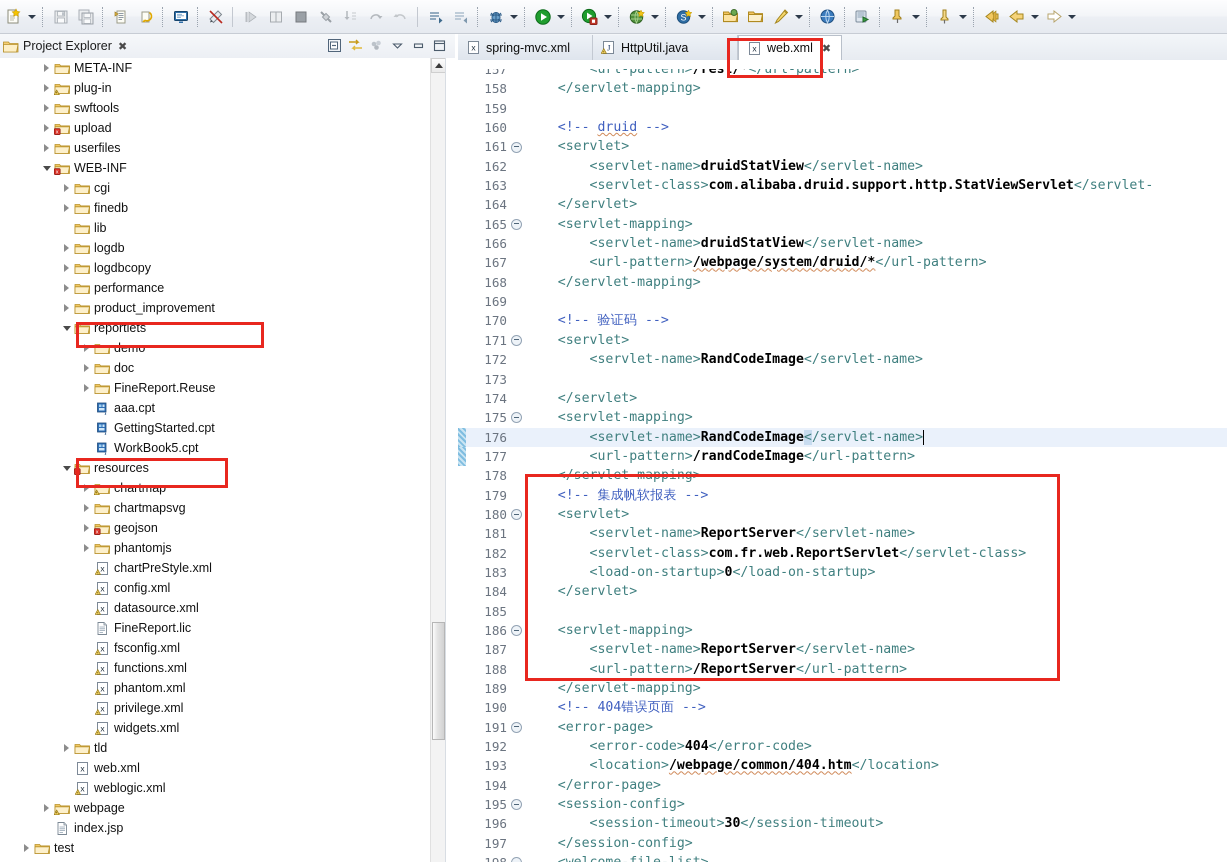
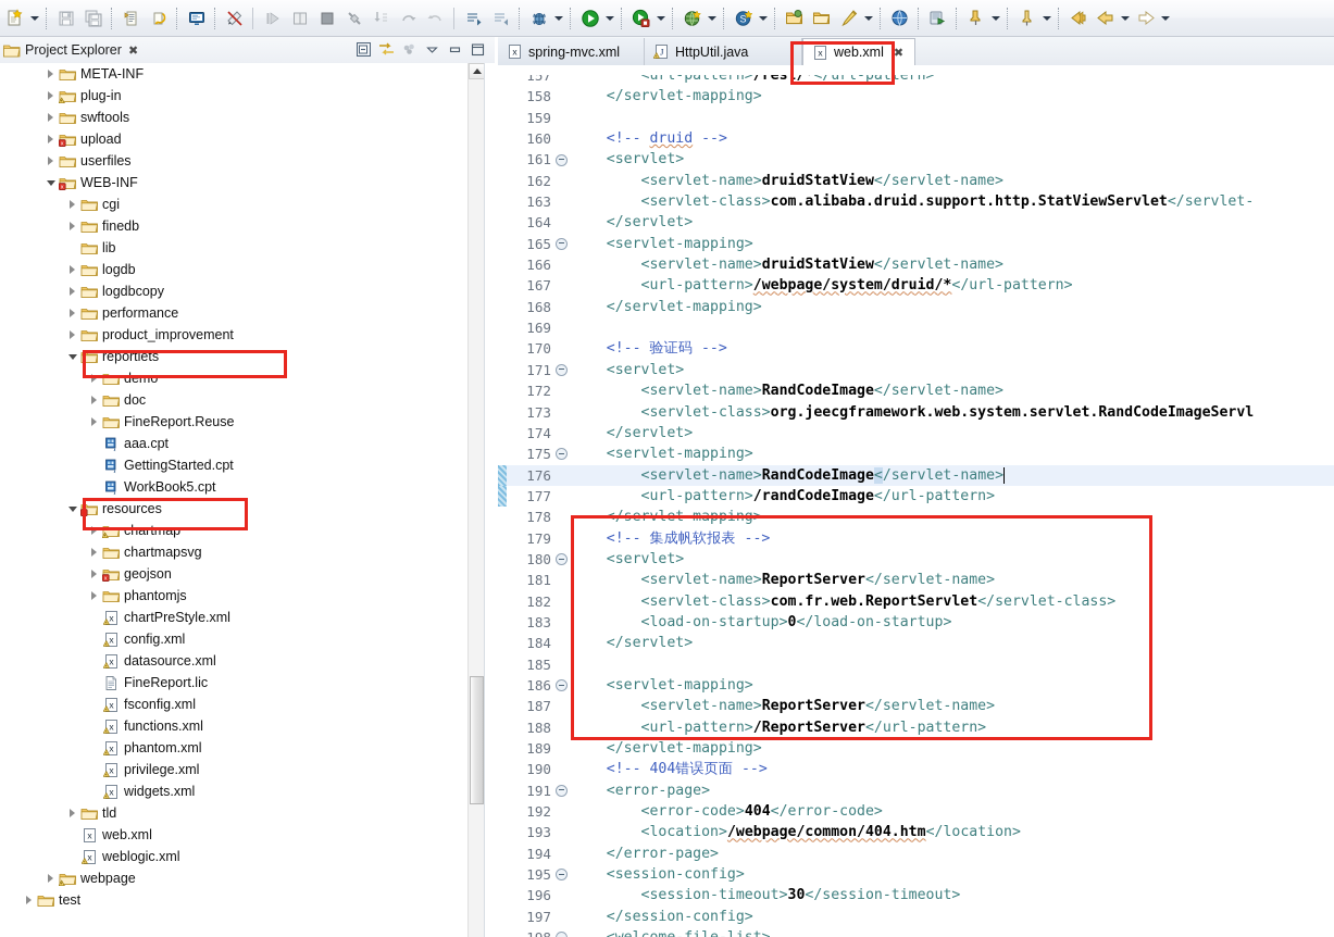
  S
  Project Explorer
  ✖
  META-INF
  plug-in
  swftools
  upload
  userfiles
  WEB-INF
  cgi
  finedb
  lib
  logdb
  logdbcopy
  performance
  product_improvement
  reportlets
  demo
  doc
  FineReport.Reuse
  aaa.cpt
  GettingStarted.cpt
  WorkBook5.cpt
  resources
  chartmap
  chartmapsvg
  geojson
  phantomjs
  x
  chartPreStyle.xml
  x
  config.xml
  x
  datasource.xml
  FineReport.lic
  x
  fsconfig.xml
  x
  functions.xml
  x
  phantom.xml
  x
  privilege.xml
  x
  widgets.xml
  tld
  x
  web.xml
  x
  weblogic.xml
  webpage
- index.jsp
  test
  x
  spring-mvc.xml
  J
  HttpUtil.java
  x
  web.xml
  ✖
  157
  <url-pattern>/rest/*</url-pattern>
  158
  </servlet-mapping>
  159
  160
  <!-- druid -->
  161
  <servlet>
  162
  <servlet-name>druidStatView</servlet-name>
  163
  <servlet-class>com.alibaba.druid.support.http.StatViewServlet</servlet-
  164
  </servlet>
  165
  <servlet-mapping>
  166
  <servlet-name>druidStatView</servlet-name>
  167
  <url-pattern>/webpage/system/druid/*</url-pattern>
  168
  </servlet-mapping>
  169
  170
  <!-- 验证码 -->
  171
  <servlet>
  172
  <servlet-name>RandCodeImage</servlet-name>
  173
+ <servlet-class>org.jeecgframework.web.system.servlet.RandCodeImageServl
  174
  </servlet>
  175
  <servlet-mapping>
  176
  <servlet-name>RandCodeImage</servlet-name>
  177
  <url-pattern>/randCodeImage</url-pattern>
  178
  </servlet-mapping>
  179
  <!-- 集成帆软报表 -->
  180
  <servlet>
  181
  <servlet-name>ReportServer</servlet-name>
  182
  <servlet-class>com.fr.web.ReportServlet</servlet-class>
  183
  <load-on-startup>0</load-on-startup>
  184
  </servlet>
  185
  186
  <servlet-mapping>
  187
  <servlet-name>ReportServer</servlet-name>
  188
  <url-pattern>/ReportServer</url-pattern>
  189
  </servlet-mapping>
  190
  <!-- 404错误页面 -->
  191
  <error-page>
  192
  <error-code>404</error-code>
  193
  <location>/webpage/common/404.htm</location>
  194
  </error-page>
  195
  <session-config>
  196
  <session-timeout>30</session-timeout>
  197
  </session-config>
